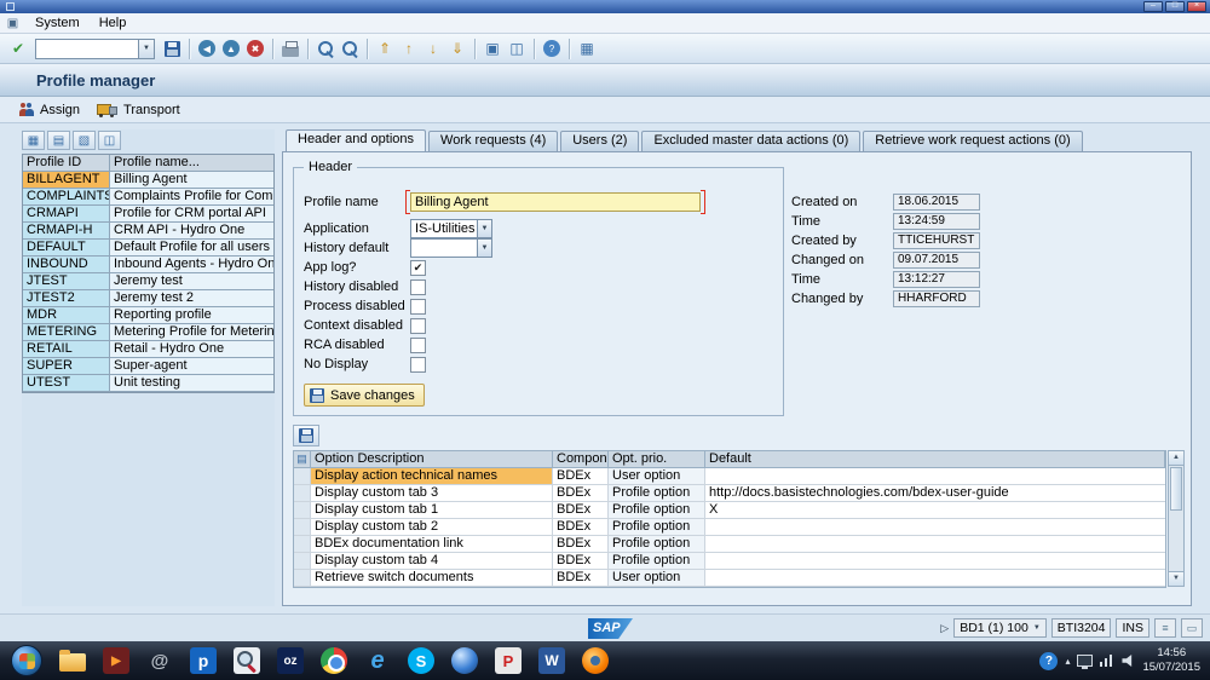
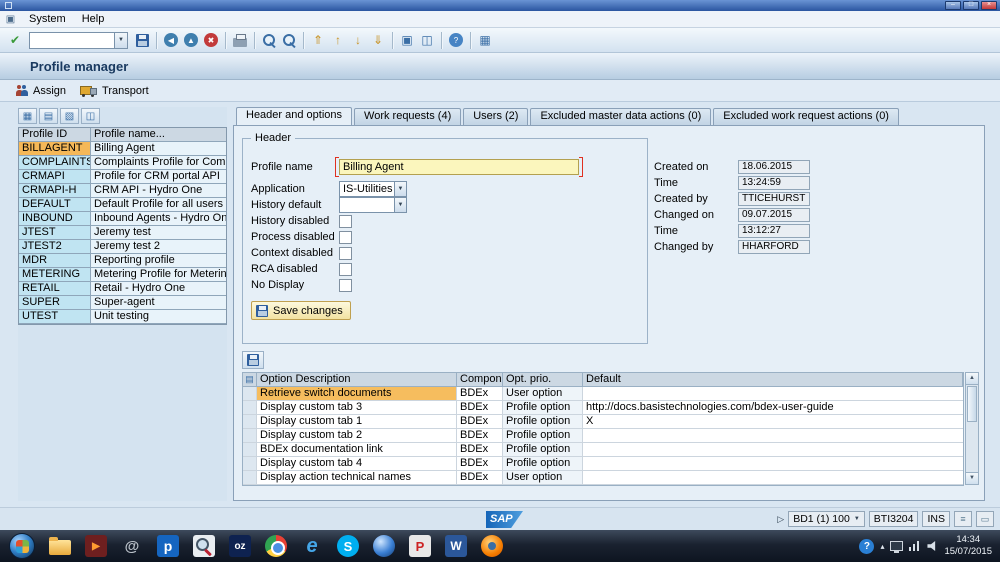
  System
  Help
  ✔
  ◀
  ▲
  ✖
  ⇑
  ↑
  ↓
  ⇓
  ▣
  ◫
  ?
  ▦
  Profile manager
  Assign
  Transport
  ▦
  ▤
  ▧
  ◫
  Profile ID
  Profile name...
  BILLAGENT
  Billing Agent
  COMPLAINTS
  Complaints Profile for Com
  CRMAPI
  Profile for CRM portal API
  CRMAPI-H
  CRM API - Hydro One
  DEFAULT
  Default Profile for all users
  INBOUND
  Inbound Agents - Hydro On
  JTEST
  Jeremy test
  JTEST2
  Jeremy test 2
  MDR
  Reporting profile
  METERING
  Metering Profile for Meterin
  RETAIL
  Retail - Hydro One
  SUPER
  Super-agent
  UTEST
  Unit testing
  Header and options
  Work requests (4)
  Users (2)
  Excluded master data actions (0)
- Retrieve work request actions (0)
+ Excluded work request actions (0)
  Header
  Profile name
  Billing Agent
  Application
  IS-Utilities
  History default
- App log?
  History disabled
  Process disabled
  Context disabled
  RCA disabled
  No Display
  Save changes
  Created on
  18.06.2015
  Time
  13:24:59
  Created by
  TTICEHURST
  Changed on
  09.07.2015
  Time
  13:12:27
  Changed by
  HHARFORD
  Option Description
  Opt. prio.
  Default
- Display action technical names
+ Retrieve switch documents
  BDEx
  User option
  Display custom tab 3
  BDEx
  Profile option
  http://docs.basistechnologies.com/bdex-user-guide
  Display custom tab 1
  BDEx
  Profile option
  X
  Display custom tab 2
  BDEx
  Profile option
  BDEx documentation link
  BDEx
  Profile option
  Display custom tab 4
  BDEx
  Profile option
- Retrieve switch documents
+ Display action technical names
  BDEx
  User option
  SAP
  BD1 (1) 100
  BTI3204
  INS
  ≡
  ▭
  ▶
  @
  p
  oz
  e
  S
  P
  W
  ?
  ▴
- 14:56
+ 14:34
  15/07/2015
